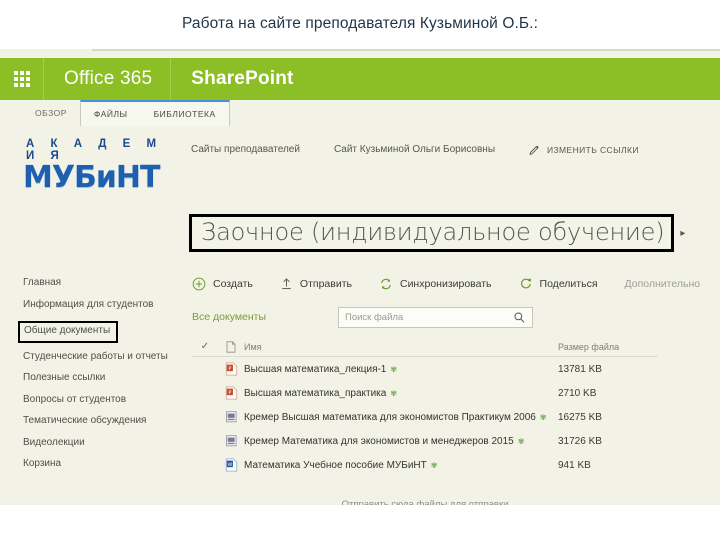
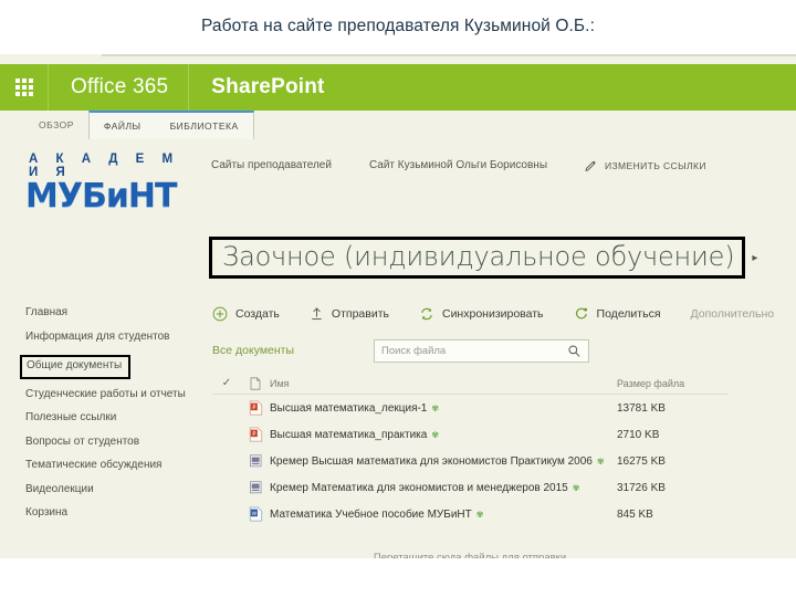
  Работа на сайте преподавателя Кузьминой О.Б.:
  Office 365
  SharePoint
  ОБЗОР
  ФАЙЛЫ
  БИБЛИОТЕКА
  А К А Д Е М И Я
  МУБиНТ
  Сайты преподавателей
  Сайт Кузьминой Ольги Борисовны
  ИЗМЕНИТЬ ССЫЛКИ
  Заочное (индивидуальное обучение)
  ▸
  Создать
  Отправить
  Синхронизировать
  Поделиться
  Дополнительно
  Все документы
  Поиск файла
  ✓
  Имя
  Размер файла
  Высшая математика_лекция-1
  ✾
  13781 KB
  Высшая математика_практика
  ✾
  2710 KB
  Кремер Высшая математика для экономистов Практикум 2006
  ✾
  16275 KB
  Кремер Математика для экономистов и менеджеров 2015
  ✾
  31726 KB
  Математика Учебное пособие МУБиНТ
  ✾
- 941 KB
+ 845 KB
- Отправить сюда файлы для отправки
+ Перетащите сюда файлы для отправки
  Главная
  Информация для студентов
  Общие документы
  Студенческие работы и отчеты
  Полезные ссылки
  Вопросы от студентов
  Тематические обсуждения
  Видеолекции
  Корзина
